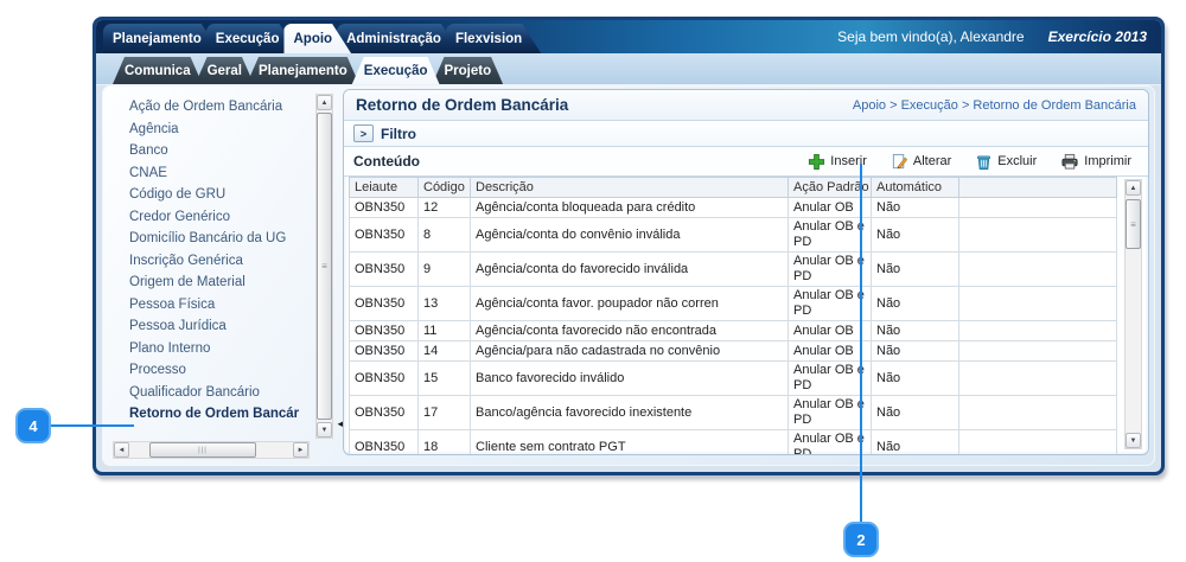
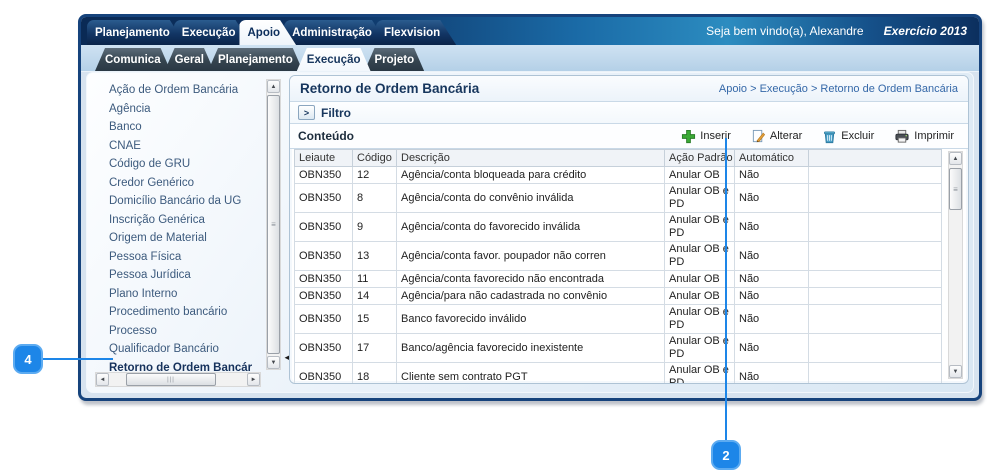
  Planejamento
  Execução
  Apoio
  Administração
  Flexvision
  Seja bem vindo(a), Alexandre
  Exercício 2013
  Comunica
  Geral
  Planejamento
  Execução
  Projeto
  Ação de Ordem Bancária
  Agência
  Banco
  CNAE
  Código de GRU
  Credor Genérico
  Domicílio Bancário da UG
  Inscrição Genérica
  Origem de Material
  Pessoa Física
  Pessoa Jurídica
  Plano Interno
+ Procedimento bancário
  Processo
  Qualificador Bancário
  Retorno de Ordem Bancár
  ≡
  ◄
  Retorno de Ordem Bancária
  Apoio > Execução > Retorno de Ordem Bancária
  >
  Filtro
  Conteúdo
  Inserir
  Alterar
  Excluir
  Imprimir
  Leiaute	Código	Descrição	Ação Padrão	Automático
  OBN350	12	Agência/conta bloqueada para crédito	Anular OB	Não
  OBN350	8	Agência/conta do convênio inválida	Anular OB PD	Não
  OBN350	9	Agência/conta do favorecido inválida	Anular OB PD	Não
  OBN350	13	Agência/conta favor. poupador não corren	Anular OB PD	Não
  OBN350	11	Agência/conta favorecido não encontrada	Anular OB	Não
  OBN350	14	Agência/para não cadastrada no convênio	Anular OB	Não
  OBN350	15	Banco favorecido inválido	Anular OB PD	Não
  OBN350	17	Banco/agência favorecido inexistente	Anular OB PD	Não
  OBN350	18	Cliente sem contrato PGT	Anular OB	Não
  ≡
  4
  2
